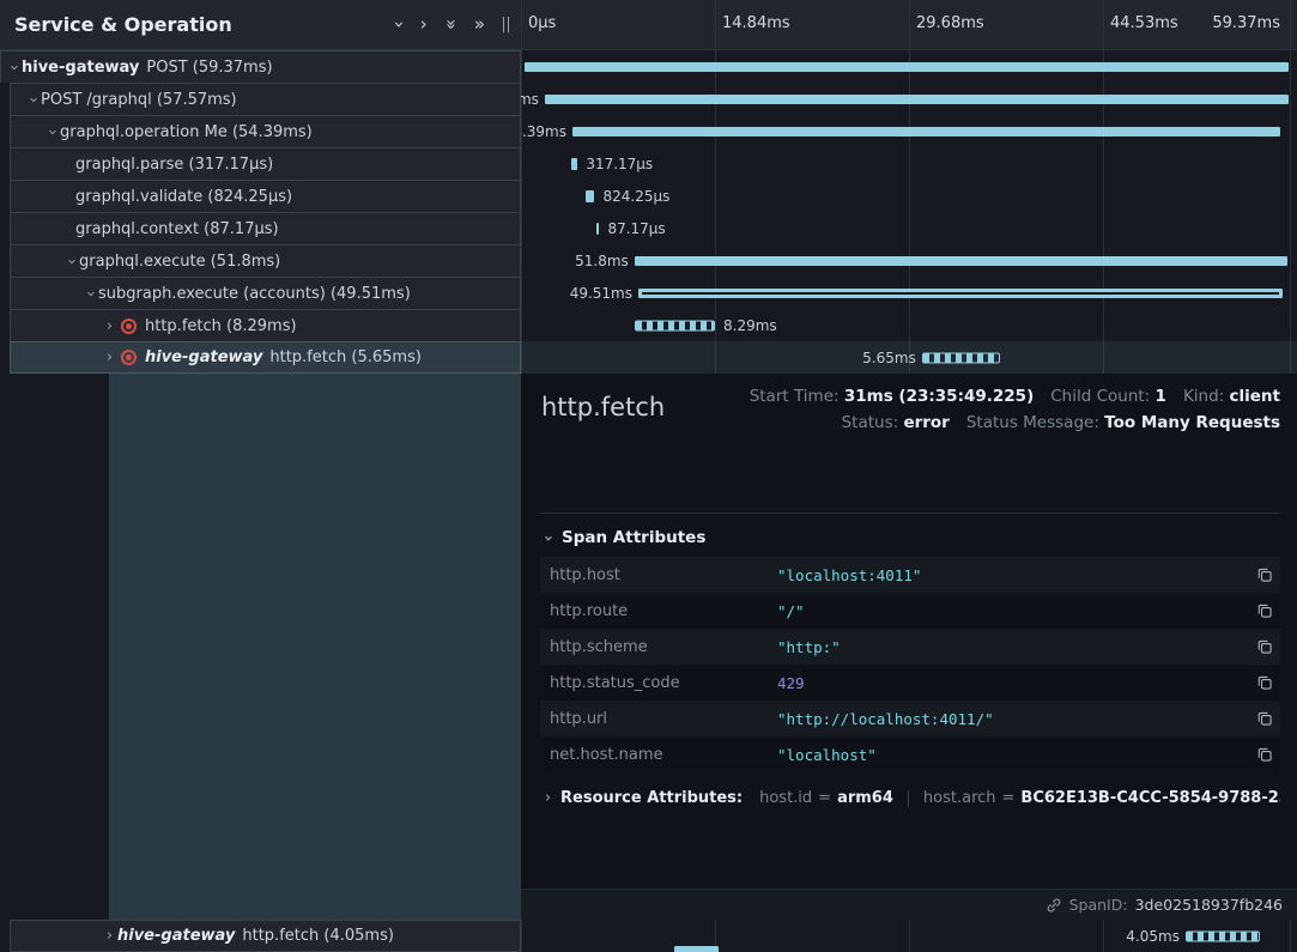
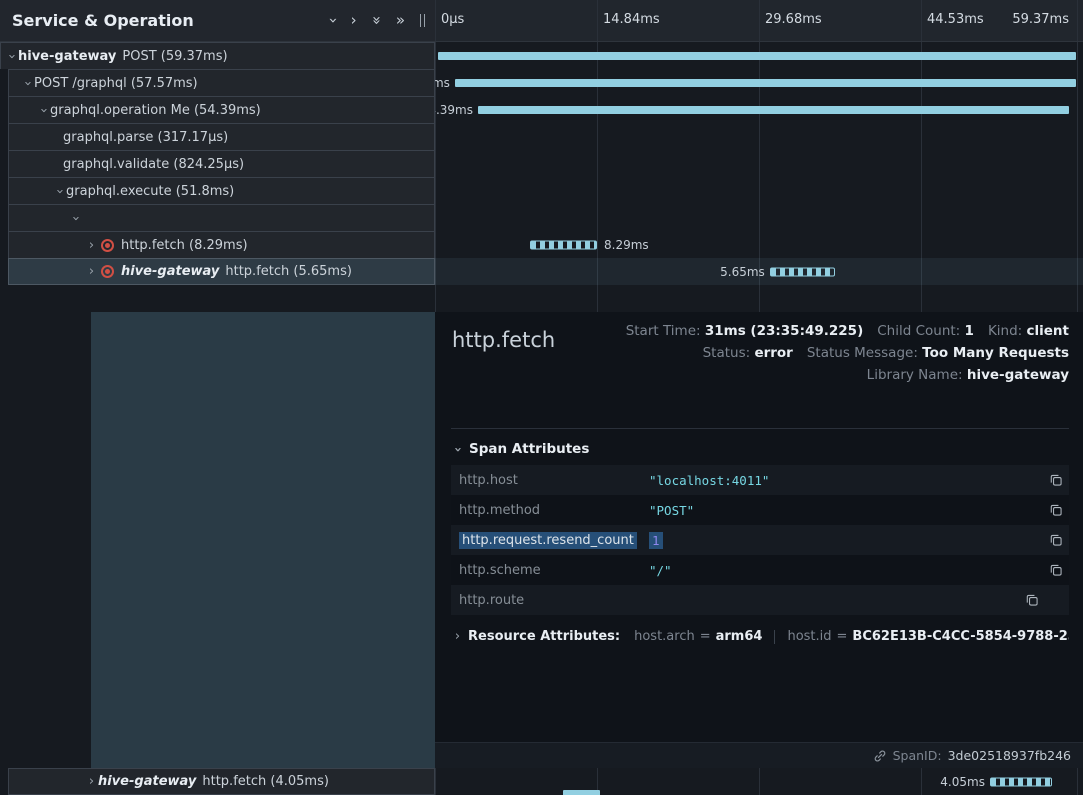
  Service & Operation
  ›
  »
  0µs
  14.84ms
  29.68ms
  44.53ms
  59.37ms
  hive-gateway
  POST (59.37ms)
  POST /graphql (57.57ms)
  graphql.operation Me (54.39ms)
  .39ms
  graphql.parse (317.17µs)
- 317.17µs
  graphql.validate (824.25µs)
- 824.25µs
- graphql.context (87.17µs)
- 87.17µs
  graphql.execute (51.8ms)
- 51.8ms
- subgraph.execute (accounts) (49.51ms)
- 49.51ms
  ›
  http.fetch (8.29ms)
  8.29ms
  ›
  hive-gateway
  http.fetch (5.65ms)
  5.65ms
  http.fetch
  Start Time: 31ms (23:35:49.225) Child Count: 1 Kind: client
  Status: error Status Message: Too Many Requests
+ Library Name: hive-gateway
  Span Attributes
  http.host
  "localhost:4011"
+ http.method
+ "POST"
+ http.request.resend_count
+ 1
- http.route
+ http.scheme
  "/"
- http.scheme
+ http.route
- "http:"
- http.status_code
- 429
- http.url
- "http://localhost:4011/"
- net.host.name
- "localhost"
  ›
  Resource Attributes:
- host.id
+ host.arch
  =
  arm64
- host.arch
+ host.id
  =
  BC62E13B-C4CC-5854-9788-2
  SpanID:
  3de02518937fb246
  ›
  hive-gateway
  http.fetch (4.05ms)
  4.05ms
